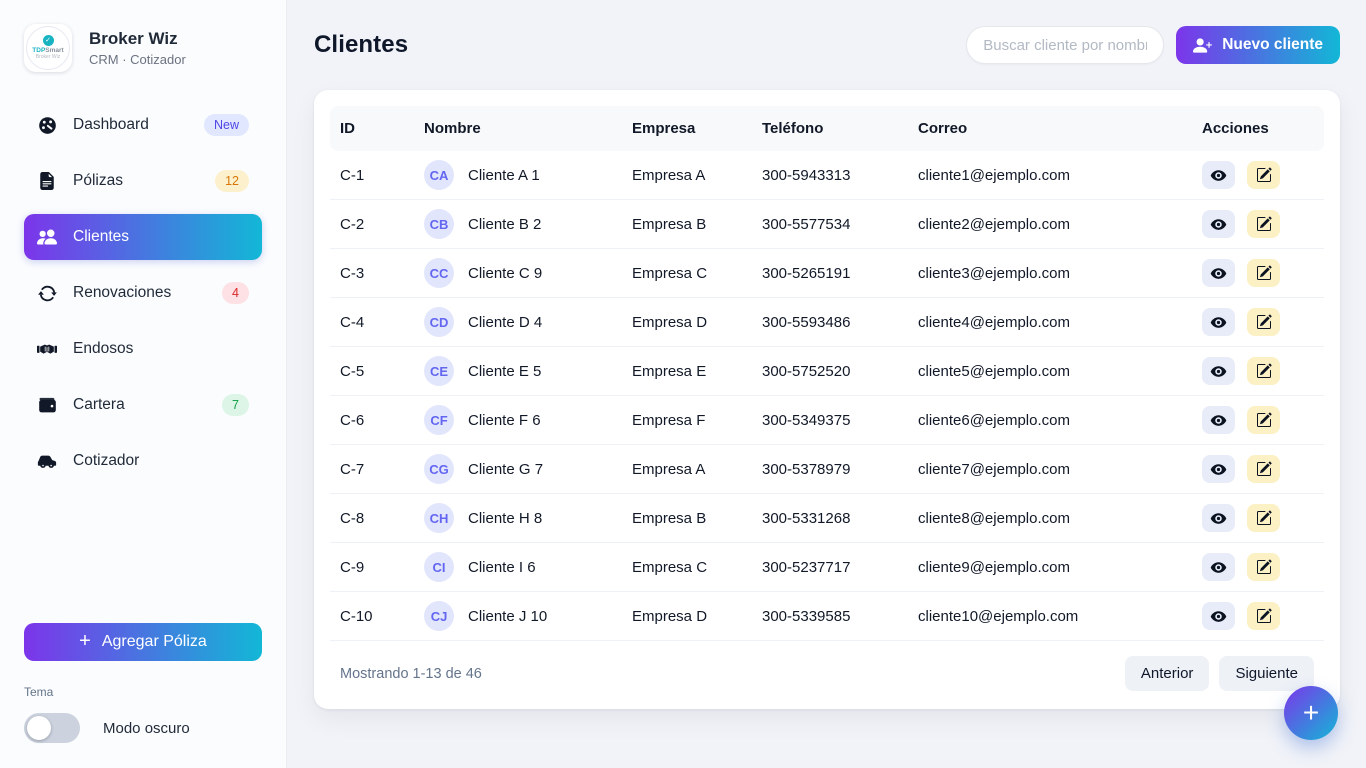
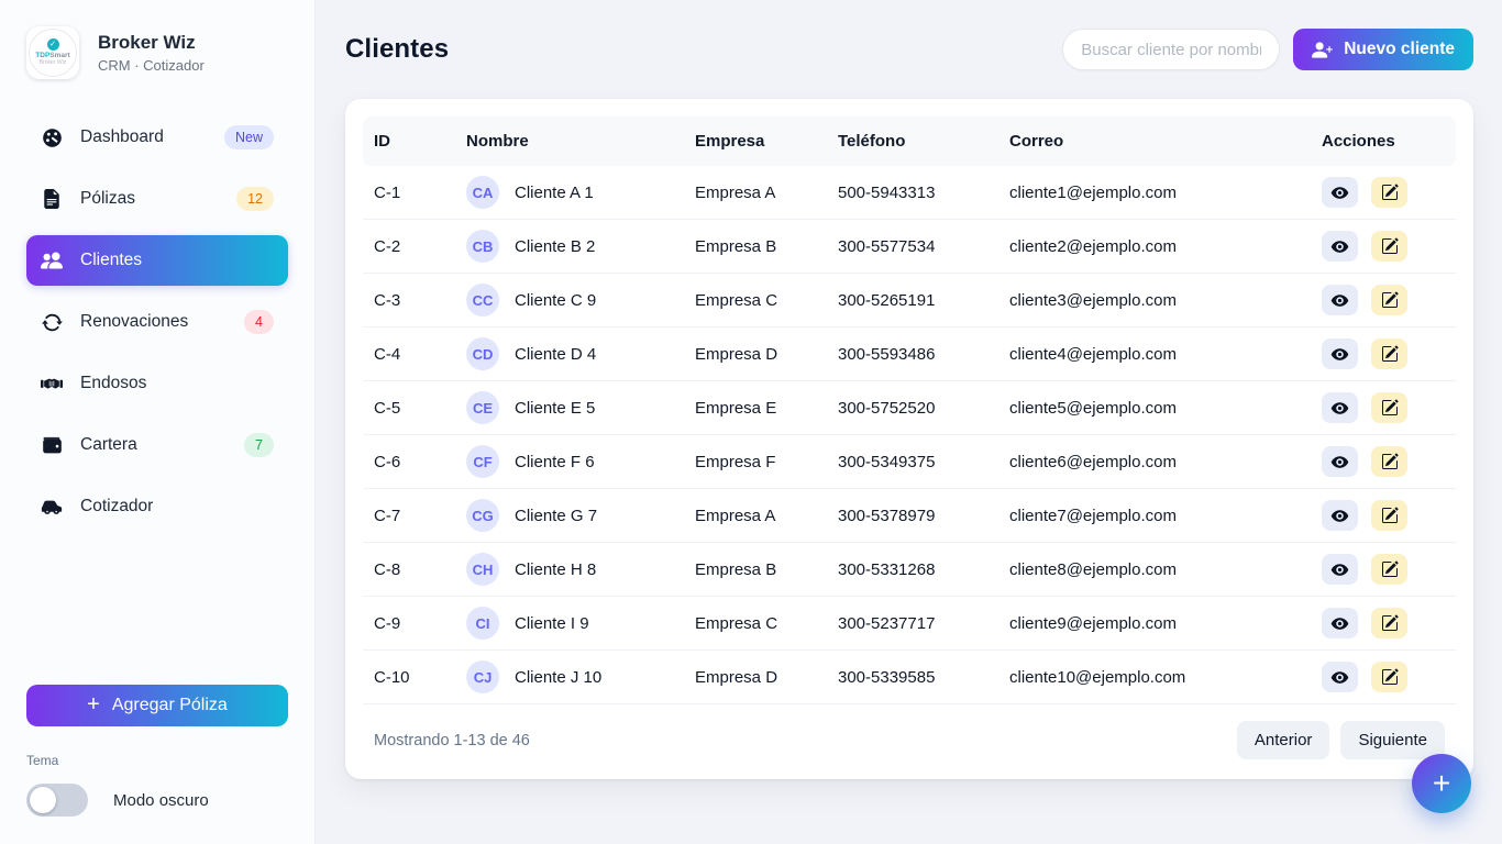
  Broker Wiz
  CRM · Cotizador
  Dashboard
  New
  Pólizas
  12
  Clientes
  Renovaciones
  4
  Endosos
  Cartera
  7
  Cotizador
  +
  Agregar Póliza
  Tema
  Modo oscuro
  Clientes
  Buscar cliente por nomb
  Nuevo cliente
  ID	Nombre	Empresa	Teléfono	Correo	Acciones
- C-1	CA Cliente A 1	Empresa A	300-5943313	cliente1@ejemplo.com
+ C-1	CA Cliente A 1	Empresa A	500-5943313	cliente1@ejemplo.com
  C-2	CB Cliente B 2	Empresa B	300-5577534	cliente2@ejemplo.com
  C-3	CC Cliente C 9	Empresa C	300-5265191	cliente3@ejemplo.com
  C-4	CD Cliente D 4	Empresa D	300-5593486	cliente4@ejemplo.com
  C-5	CE Cliente E 5	Empresa E	300-5752520	cliente5@ejemplo.com
  C-6	CF Cliente F 6	Empresa F	300-5349375	cliente6@ejemplo.com
  C-7	CG Cliente G 7	Empresa A	300-5378979	cliente7@ejemplo.com
  C-8	CH Cliente H 8	Empresa B	300-5331268	cliente8@ejemplo.com
- C-9	CI Cliente I 6	Empresa C	300-5237717	cliente9@ejemplo.com
+ C-9	CI Cliente I 9	Empresa C	300-5237717	cliente9@ejemplo.com
  C-10	CJ Cliente J 10	Empresa D	300-5339585	cliente10@ejemplo.com
  Mostrando 1-13 de 46
  Anterior
  Siguiente
  +
